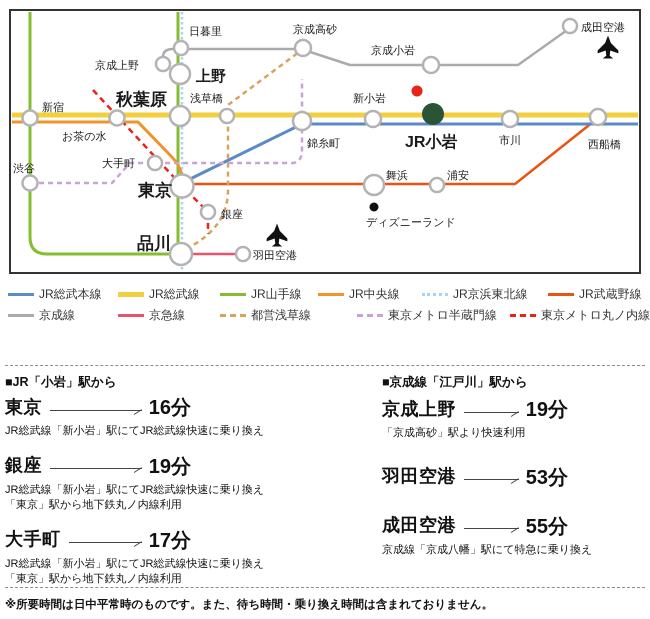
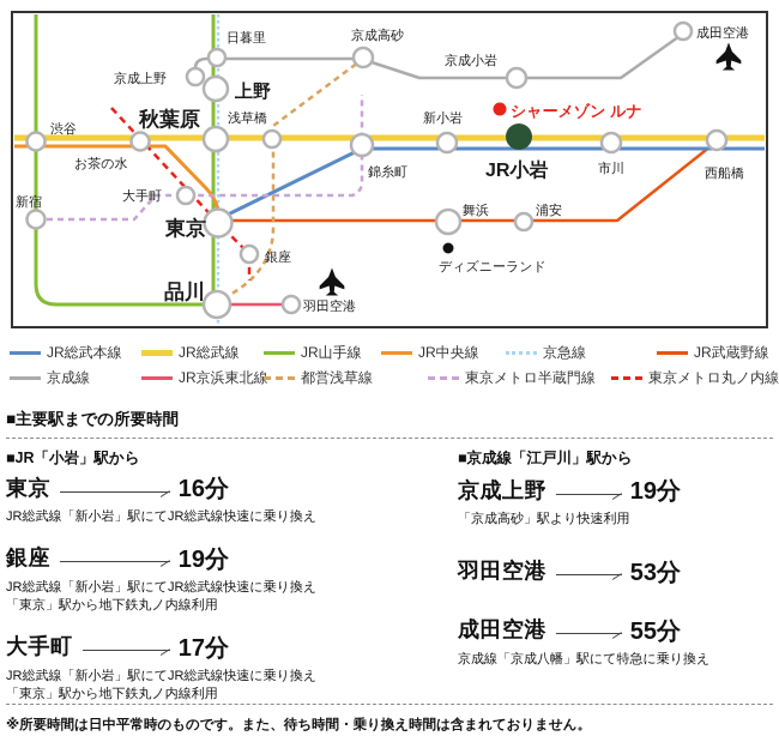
  ディズニーランド
- 新宿
+ 渋谷
  お茶の水
- 渋谷
+ 新宿
  大手町
  秋葉原
  浅草橋
  東京
  銀座
  品川
  羽田空港
  日暮里
  京成上野
  上野
  京成高砂
  京成小岩
  錦糸町
  新小岩
  JR小岩
  市川
  西船橋
  舞浜
  浦安
  成田空港
+ シャーメゾン ルナ
  JR総武本線
  JR総武線
  JR山手線
  JR中央線
- JR京浜東北線
+ 京急線
  JR武蔵野線
  京成線
- 京急線
+ JR京浜東北線
  都営浅草線
  東京メトロ半蔵門線
  東京メトロ丸ノ内線
+ ■主要駅までの所要時間
  ■JR「小岩」駅から
  ■京成線「江戸川」駅から
  東京
  16分
  JR総武線「新小岩」駅にてJR総武線快速に乗り換え
  銀座
  19分
  JR総武線「新小岩」駅にてJR総武線快速に乗り換え
  「東京」駅から地下鉄丸ノ内線利用
  大手町
  17分
  JR総武線「新小岩」駅にてJR総武線快速に乗り換え
  「東京」駅から地下鉄丸ノ内線利用
  京成上野
  19分
  「京成高砂」駅より快速利用
  羽田空港
  53分
  成田空港
  55分
  京成線「京成八幡」駅にて特急に乗り換え
  ※所要時間は日中平常時のものです。また、待ち時間・乗り換え時間は含まれておりません。
